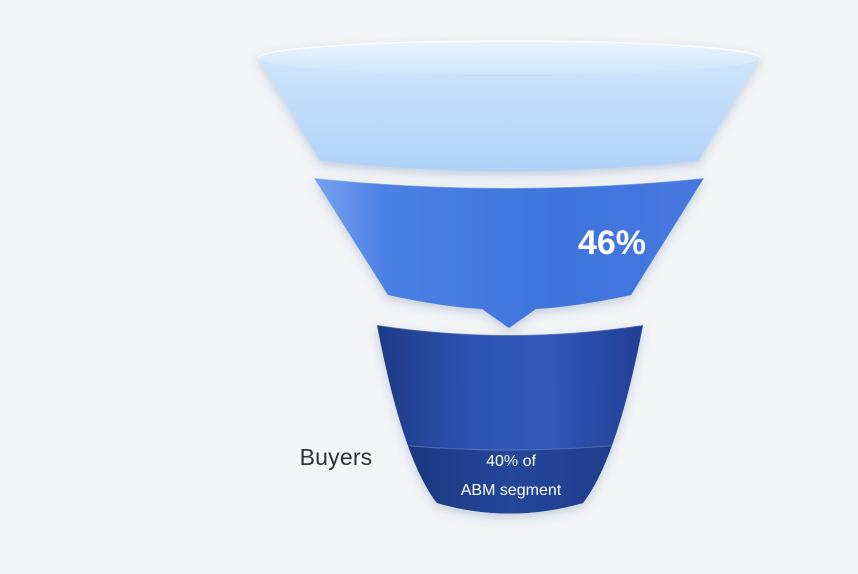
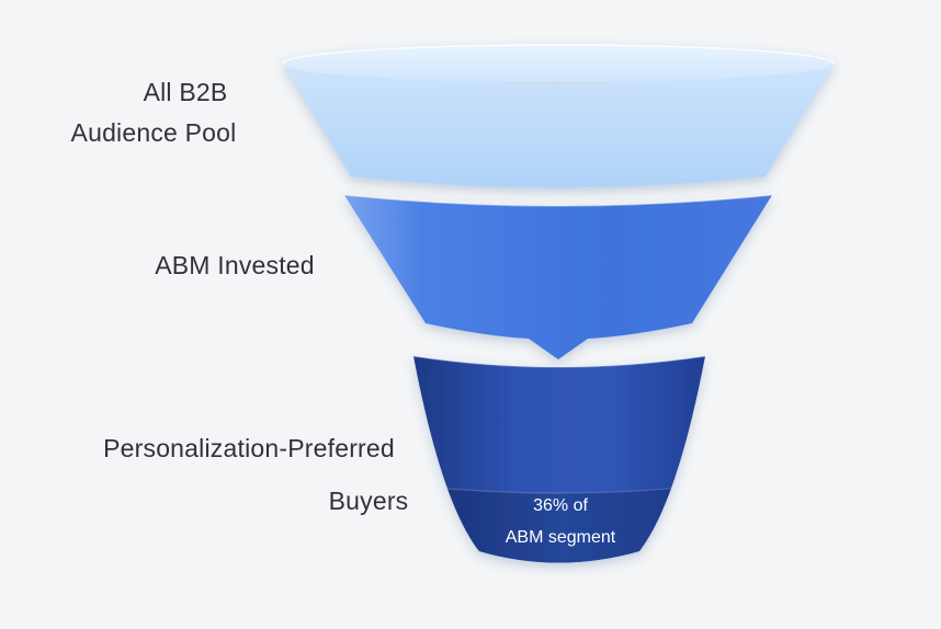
+ All B2B
+ Audience Pool
+ ABM Invested
+ Personalization-Preferred
  Buyers
- 46%
- 40% of
+ 36% of
  ABM segment
